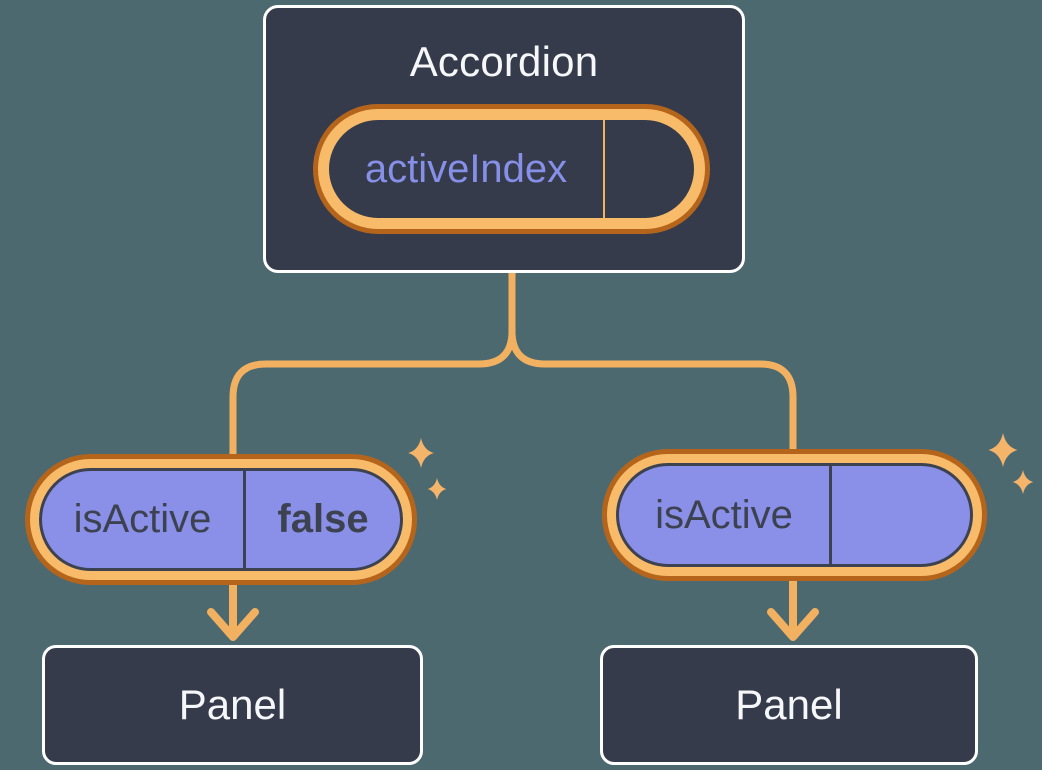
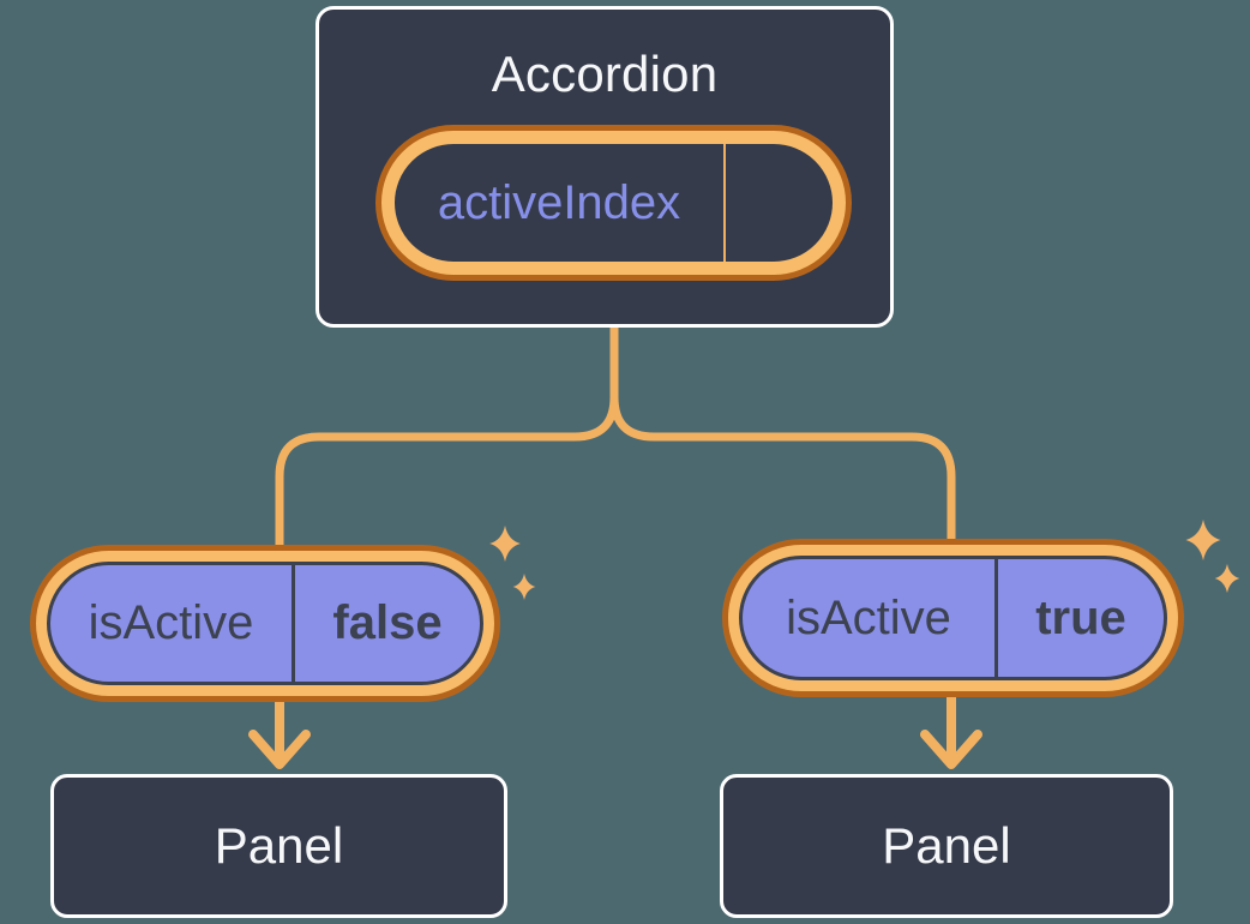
  Accordion
  activeIndex
  isActive
  false
  isActive
+ true
  Panel
  Panel
